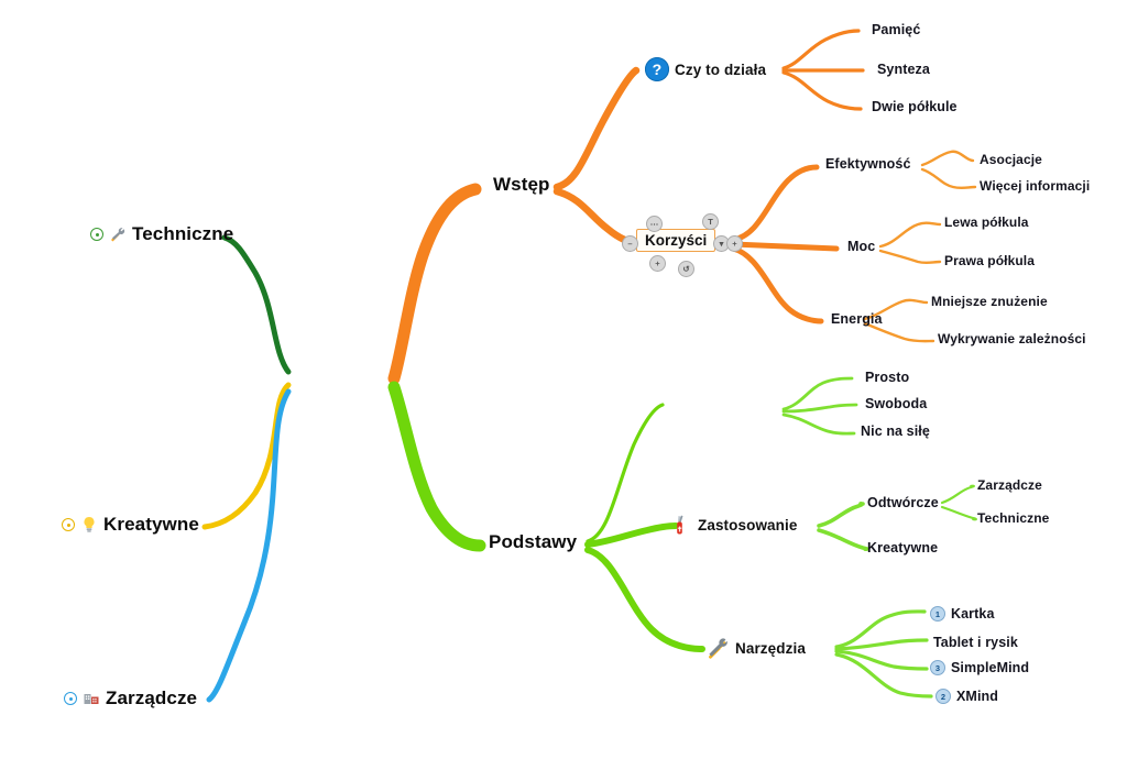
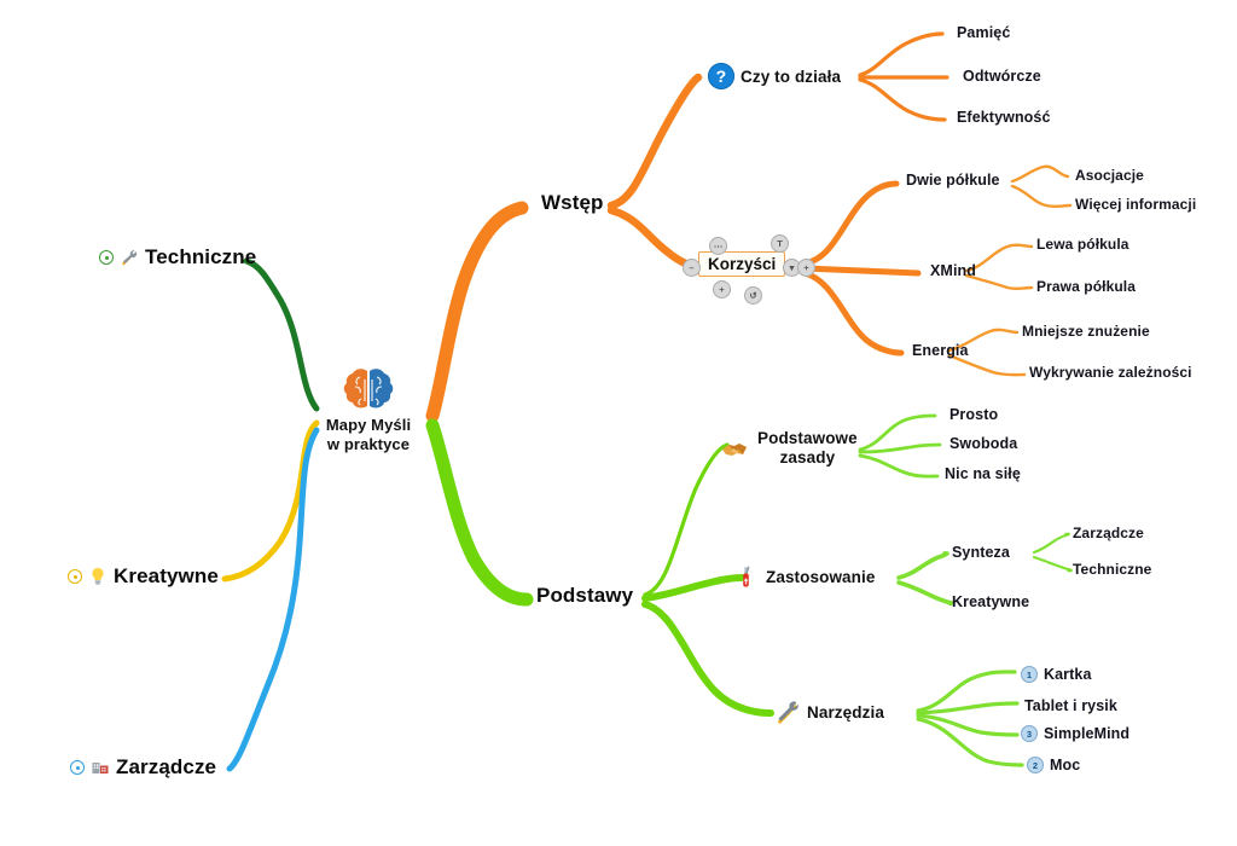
+ Mapy Myśli
+ w praktyce
  Techniczne
  Kreatywne
  Zarządcze
  Wstęp
  ?
  Czy to działa
  Pamięć
- Synteza
+ Odtwórcze
- Dwie półkule
+ Efektywność
  Korzyści
  ⋯
  T
  –
  ▾
  +
  +
  ↺
- Efektywność
+ Dwie półkule
  Asocjacje
  Więcej informacji
- Moc
+ XMind
  Lewa półkula
  Prawa półkula
  Energia
  Mniejsze znużenie
  Wykrywanie zależności
  Podstawy
+ Podstawowe
+ zasady
  Prosto
  Swoboda
  Nic na siłę
  Zastosowanie
- Odtwórcze
+ Synteza
  Zarządcze
  Techniczne
  Kreatywne
  Narzędzia
  1
  Kartka
  Tablet i rysik
  3
  SimpleMind
  2
- XMind
+ Moc
